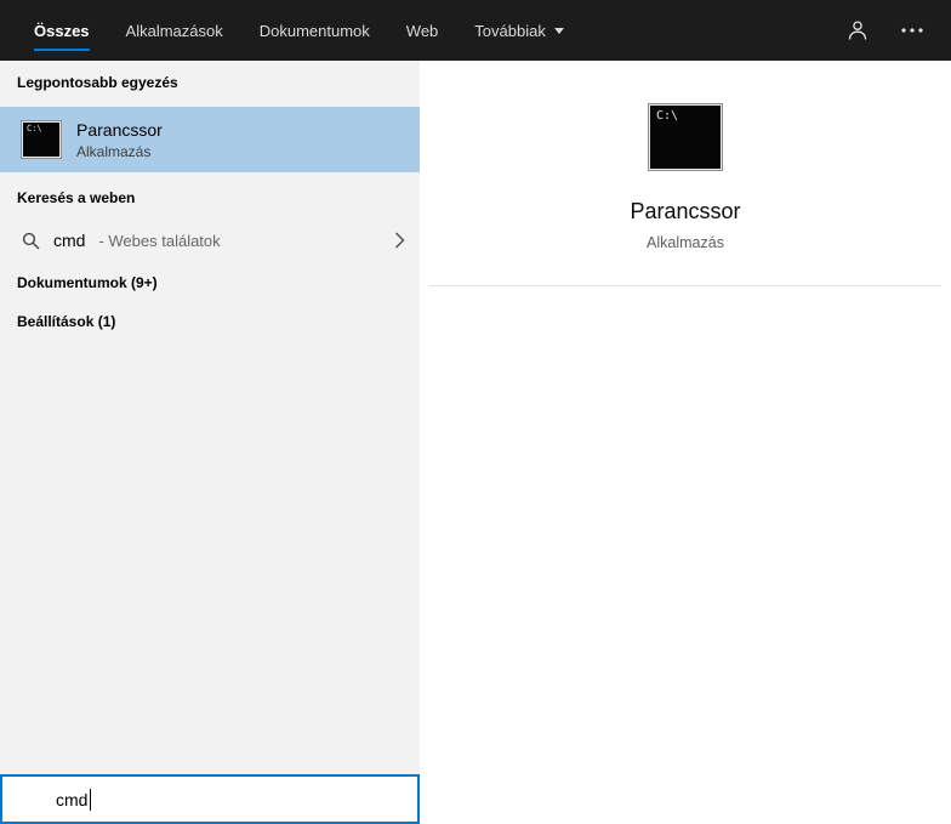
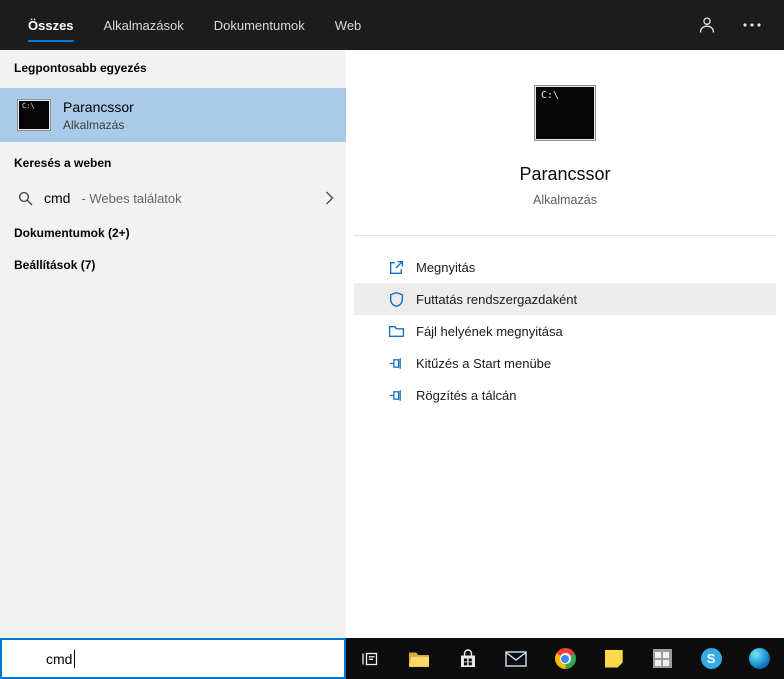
  Összes
  Alkalmazások
  Dokumentumok
  Web
- Továbbiak
  Legpontosabb egyezés
  C:\
  Parancssor
  Alkalmazás
  Keresés a weben
  cmd
  - Webes találatok
- Dokumentumok (9+)
+ Dokumentumok (2+)
- Beállítások (1)
+ Beállítások (7)
  C:\
  Parancssor
  Alkalmazás
+ Megnyitás
+ Futtatás rendszergazdaként
+ Fájl helyének megnyitása
+ Kitűzés a Start menübe
+ Rögzítés a tálcán
+ S
  cmd
